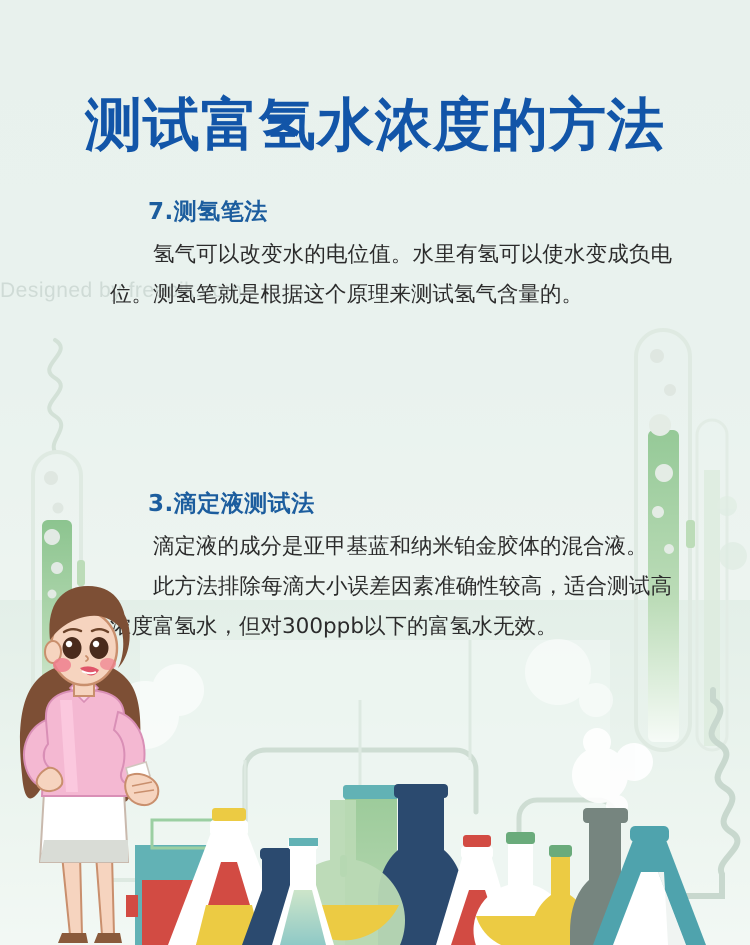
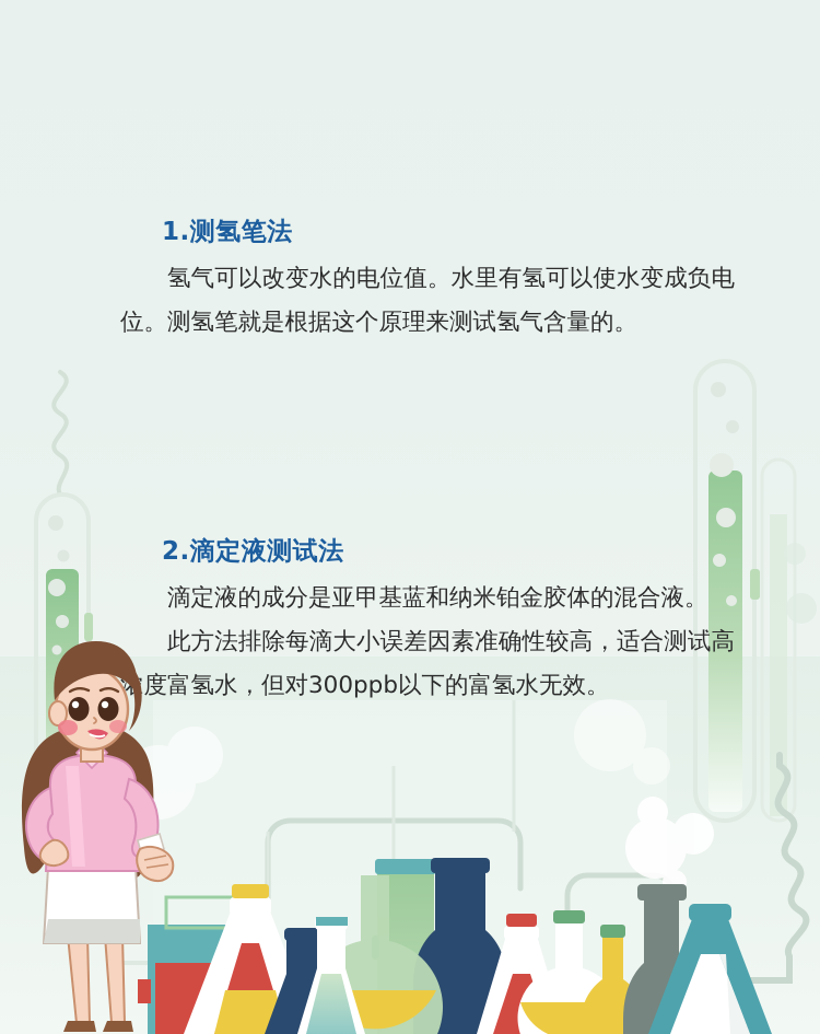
- 测试富氢水浓度的方法
- Designed by freepik.com
- 7.测氢笔法
+ 1.测氢笔法
  氢气可以改变水的电位值。水里有氢可以使水变成负电位。测氢笔就是根据这个原理来测试氢气含量的。
- 3.滴定液测试法
+ 2.滴定液测试法
  滴定液的成分是亚甲基蓝和纳米铂金胶体的混合液。
  此方法排除每滴大小误差因素准确性较高，适合测试高度富氢水，但对300ppb以下的富氢水无效。
